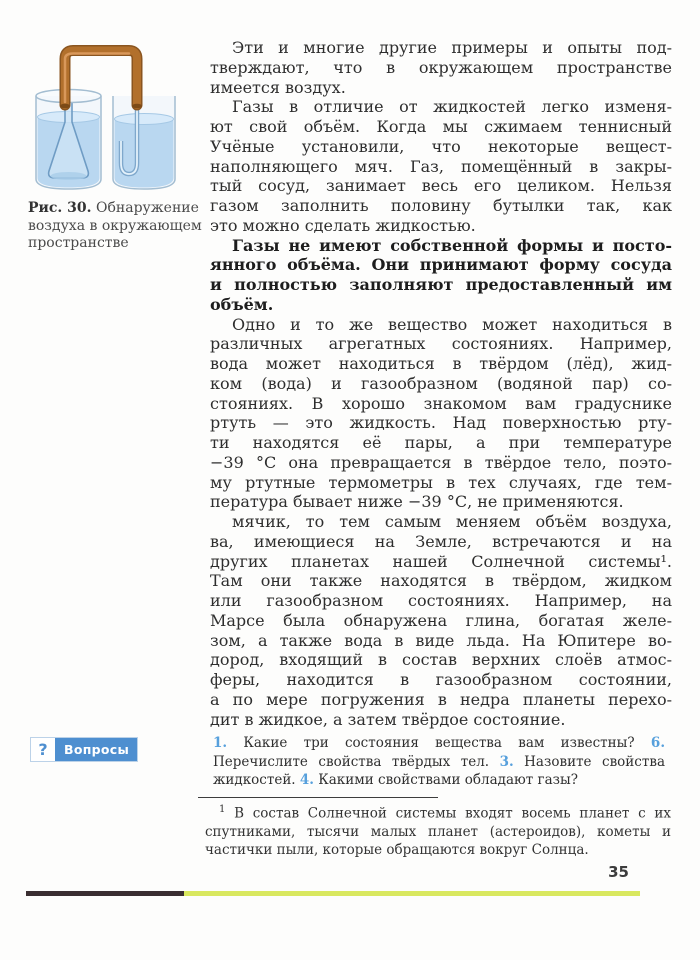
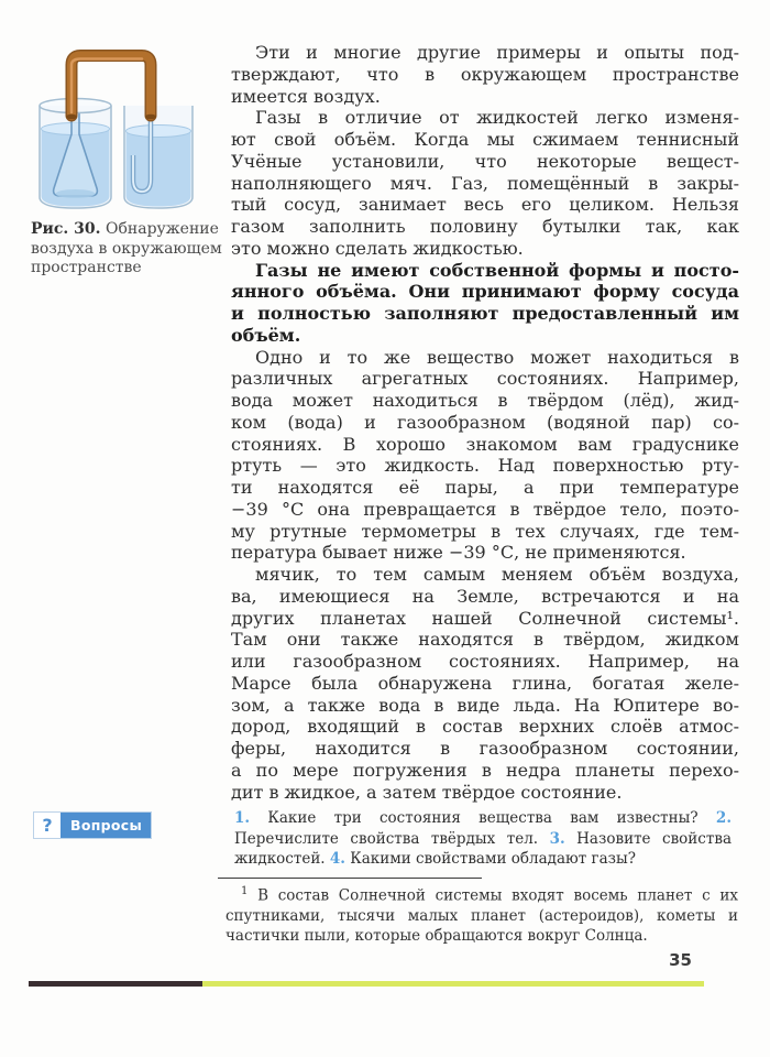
  Рис. 30. Обнаружение воздуха в окружающем пространстве
  Эти и многие другие примеры и опыты под-
  тверждают, что в окружающем пространстве
  имеется воздух.
  Газы в отличие от жидкостей легко изменя-
  ют свой объём. Когда мы сжимаем теннисный
  Учёные установили, что некоторые вещест-
  наполняющего мяч. Газ, помещённый в закры-
  тый сосуд, занимает весь его целиком. Нельзя
  газом заполнить половину бутылки так, как
  это можно сделать жидкостью.
  Газы не имеют собственной формы и посто-
  янного объёма. Они принимают форму сосуда
  и полностью заполняют предоставленный им
  объём.
  Одно и то же вещество может находиться в
  различных агрегатных состояниях. Например,
  вода может находиться в твёрдом (лёд), жид-
  ком (вода) и газообразном (водяной пар) со-
  стояниях. В хорошо знакомом вам градуснике
  ртуть — это жидкость. Над поверхностью рту-
  ти находятся её пары, а при температуре
  −39 °С она превращается в твёрдое тело, поэто-
  му ртутные термометры в тех случаях, где тем-
  пература бывает ниже −39 °С, не применяются.
  мячик, то тем самым меняем объём воздуха,
  ва, имеющиеся на Земле, встречаются и на
  других планетах нашей Солнечной системы¹.
  Там они также находятся в твёрдом, жидком
  или газообразном состояниях. Например, на
  Марсе была обнаружена глина, богатая желе-
  зом, а также вода в виде льда. На Юпитере во-
  дород, входящий в состав верхних слоёв атмос-
  феры, находится в газообразном состоянии,
  а по мере погружения в недра планеты перехо-
  дит в жидкое, а затем твёрдое состояние.
  ?
  Вопросы
- 1. Какие три состояния вещества вам известны? 6. Перечислите свойства твёрдых тел. 3. Назовите свойства жидкостей. 4. Какими свойствами обладают газы?
+ 1. Какие три состояния вещества вам известны? 2. Перечислите свойства твёрдых тел. 3. Назовите свойства жидкостей. 4. Какими свойствами обладают газы?
  1 В состав Солнечной системы входят восемь планет с их спутниками, тысячи малых планет (астероидов), кометы и частички пыли, которые обращаются вокруг Солнца.
  35
